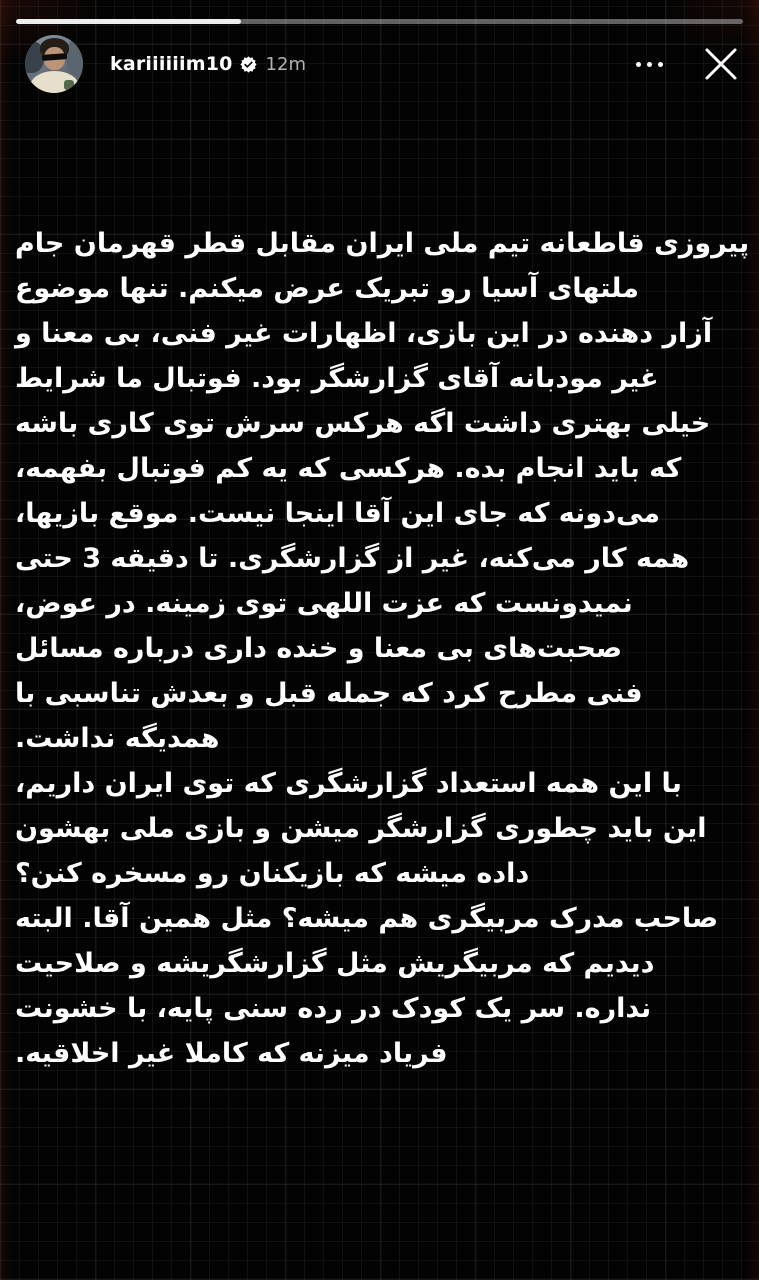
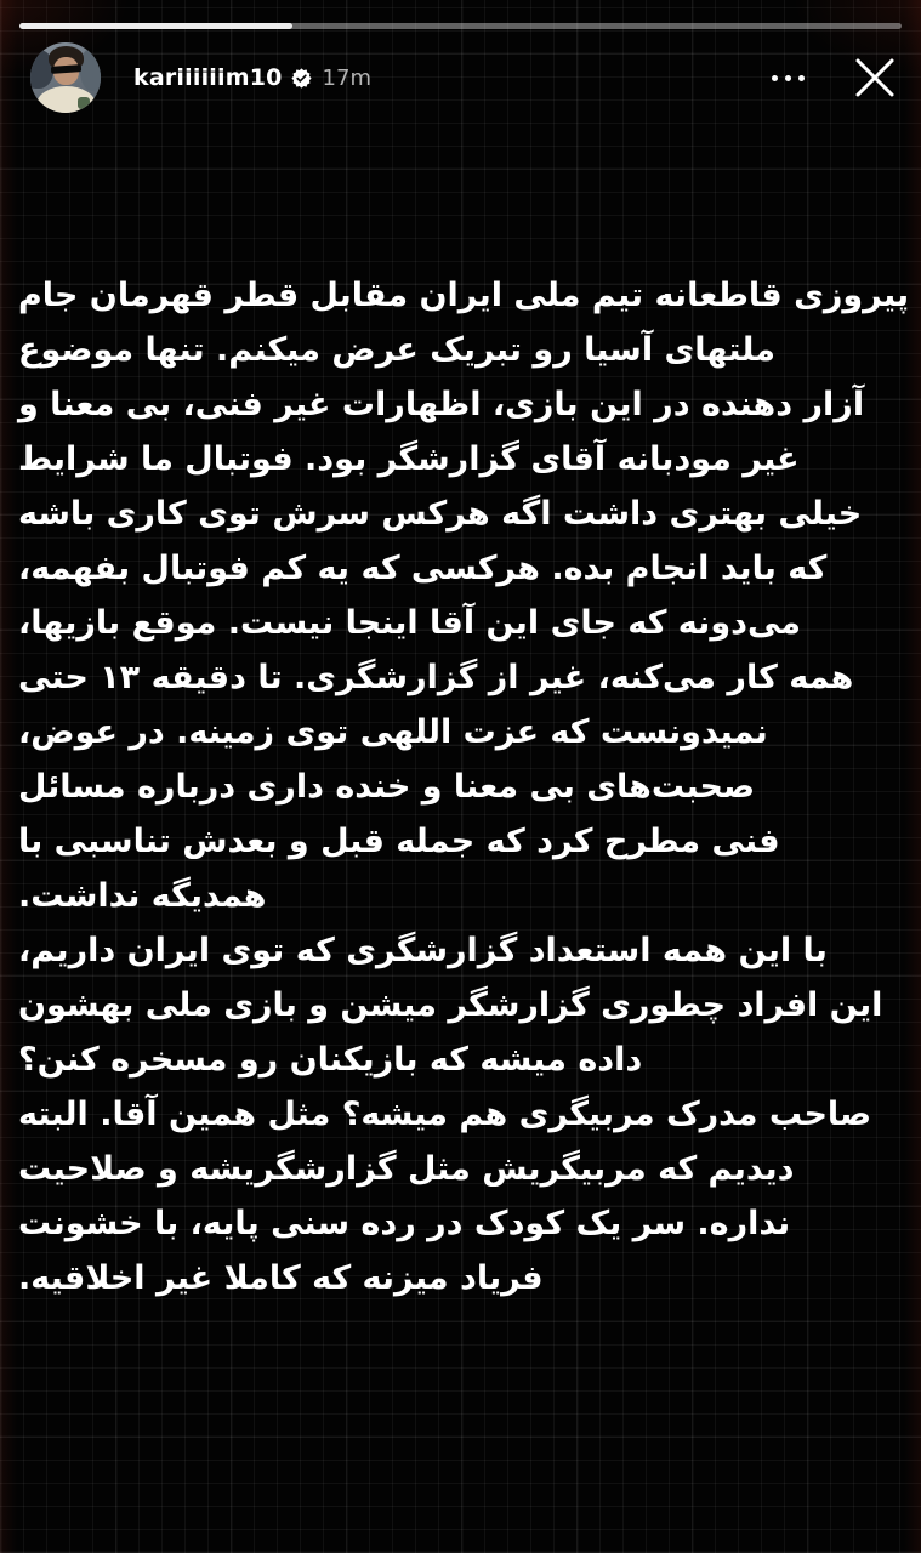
  kariiiiiim10
- 12m
+ 17m
  پیروزی قاطعانه تیم ملی ایران مقابل قطر قهرمان جام
  ملتهای آسیا رو تبریک عرض میکنم. تنها موضوع
  آزار دهنده در این بازی، اظهارات غیر فنی، بی معنا و
  غیر مودبانه آقای گزارشگر بود. فوتبال ما شرایط
  خیلی بهتری داشت اگه هرکس سرش توی کاری باشه
  که باید انجام بده. هرکسی که یه کم فوتبال بفهمه،
  می‌دونه که جای این آقا اینجا نیست. موقع بازیها،
- همه کار می‌کنه، غیر از گزارشگری. تا دقیقه 3 حتی
+ همه کار می‌کنه، غیر از گزارشگری. تا دقیقه ۱۳ حتی
  نمیدونست که عزت اللهی توی زمینه. در عوض،
  صحبت‌های بی معنا و خنده داری درباره مسائل
  فنی مطرح کرد که جمله قبل و بعدش تناسبی با
  همدیگه نداشت.
  با این همه استعداد گزارشگری که توی ایران داریم،
- این باید چطوری گزارشگر میشن و بازی ملی بهشون
+ این افراد چطوری گزارشگر میشن و بازی ملی بهشون
  داده میشه که بازیکنان رو مسخره کنن؟
  صاحب مدرک مربیگری هم میشه؟ مثل همین آقا. البته
  دیدیم که مربیگریش مثل گزارشگریشه و صلاحیت
  نداره. سر یک کودک در رده سنی پایه، با خشونت
  فریاد میزنه که کاملا غیر اخلاقیه.
